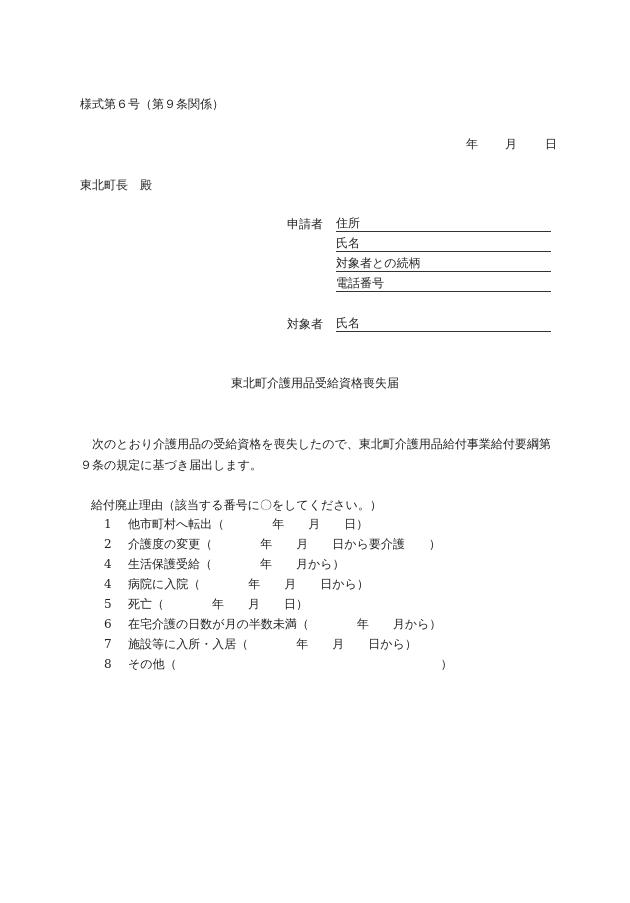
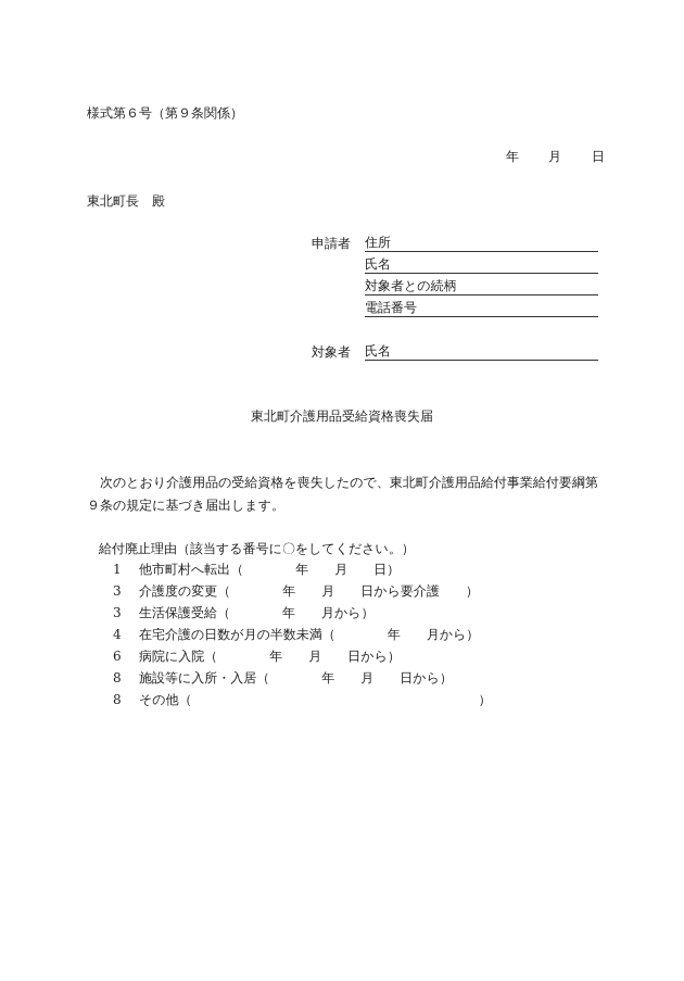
  様式第６号（第９条関係）
  年 月 日
  東北町長 殿
  申請者
  住所
  氏名
  対象者との続柄
  電話番号
  対象者
  氏名
  東北町介護用品受給資格喪失届
  次のとおり介護用品の受給資格を喪失したので、東北町介護用品給付事業給付要綱第９条の規定に基づき届出します。
  給付廃止理由（該当する番号に〇をしてください。）
  1 他市町村へ転出（ 年 月 日）
- 2 介護度の変更（ 年 月 日から要介護 ）
+ 3 介護度の変更（ 年 月 日から要介護 ）
- 4 生活保護受給（ 年 月から）
+ 3 生活保護受給（ 年 月から）
- 4 病院に入院（ 年 月 日から）
+ 4 在宅介護の日数が月の半数未満（ 年 月から）
- 5 死亡（ 年 月 日）
- 6 在宅介護の日数が月の半数未満（ 年 月から）
+ 6 病院に入院（ 年 月 日から）
- 7 施設等に入所・入居（ 年 月 日から）
+ 8 施設等に入所・入居（ 年 月 日から）
  8 その他（ ）
